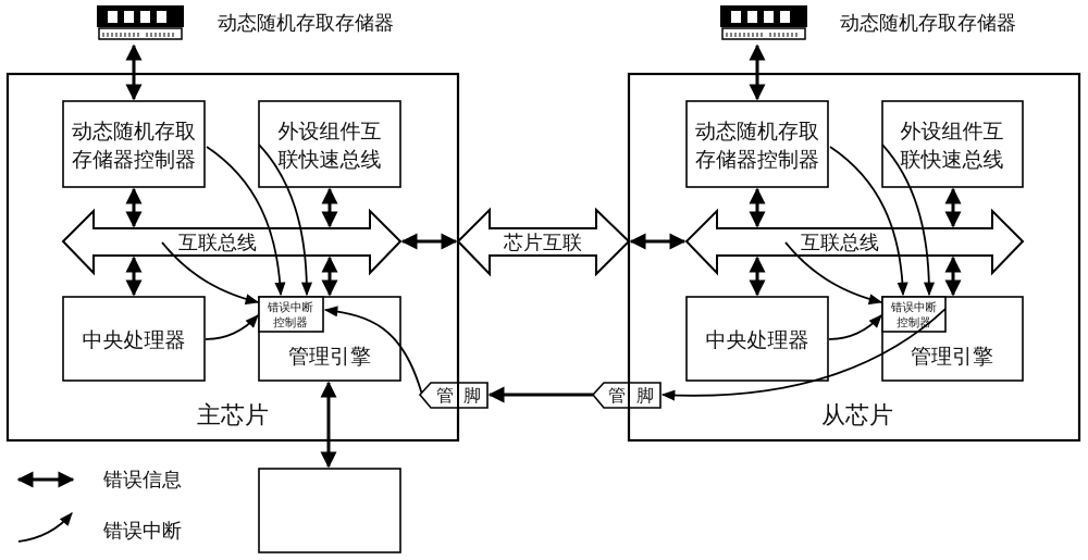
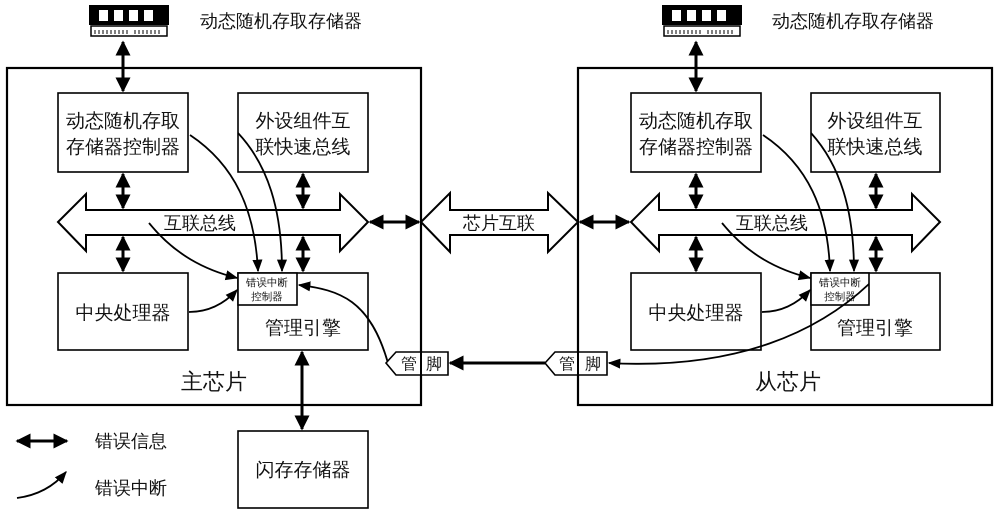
  动态随机存取存储器
  动态随机存取
  存储器控制器
  外设组件互
  联快速总线
  互联总线
  中央处理器
  管理引擎
  错误中断
  控制器
  管
  脚
  主芯片
+ 闪存存储器
  芯片互联
  动态随机存取存储器
  动态随机存取
  存储器控制器
  外设组件互
  联快速总线
  互联总线
  中央处理器
  管理引擎
  错误中断
  控制器
  管
  脚
  从芯片
  错误信息
  错误中断
